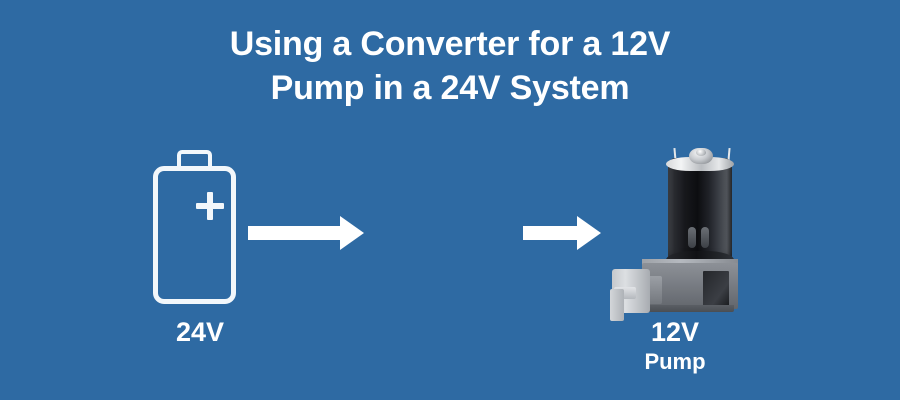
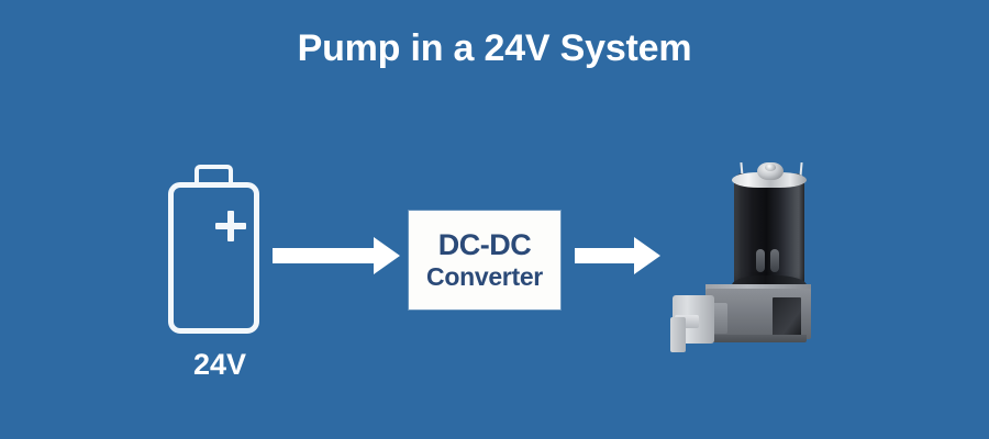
- Using a Converter for a 12V
  Pump in a 24V System
+ DC-DC
+ Converter
  24V
- 12V
- Pump
